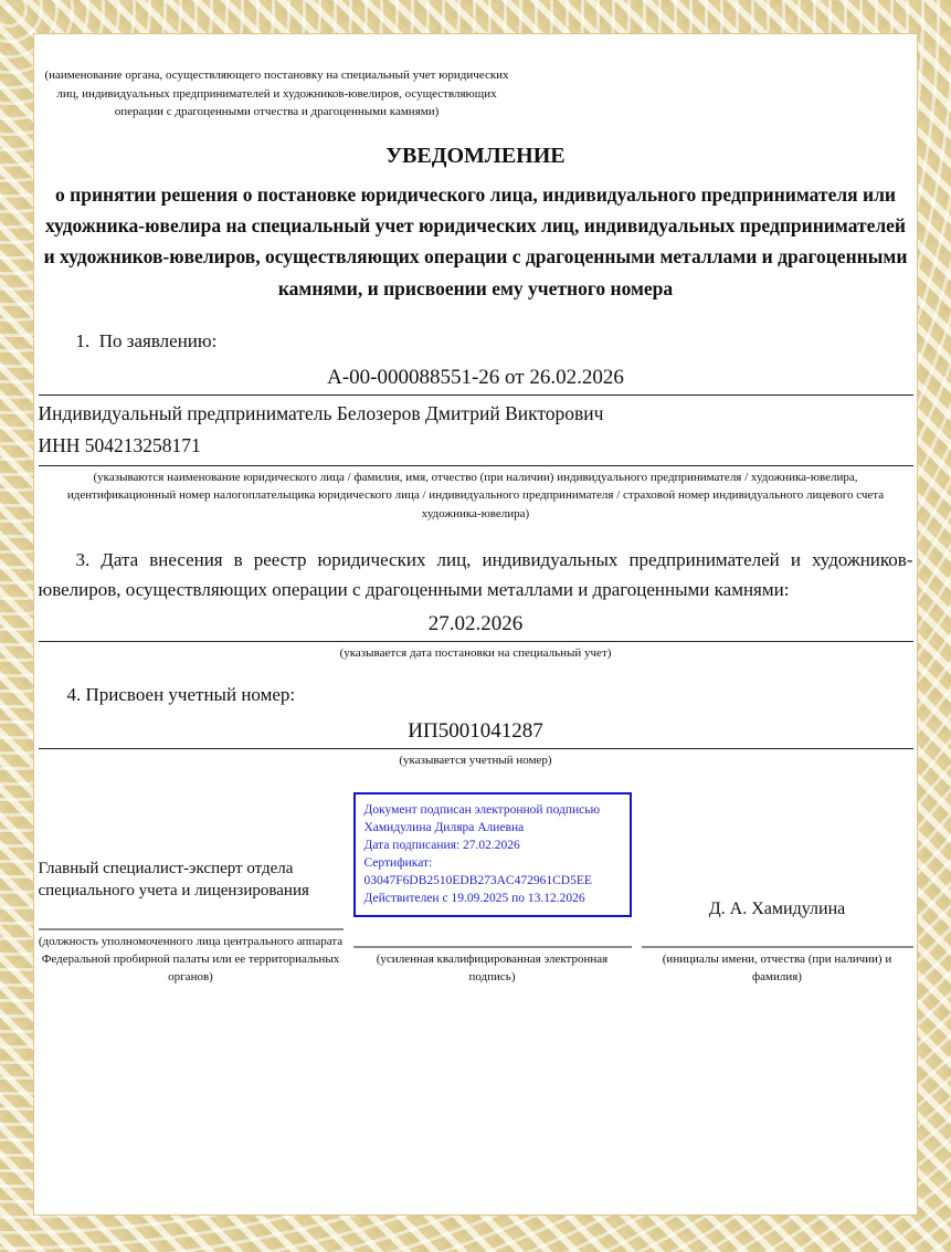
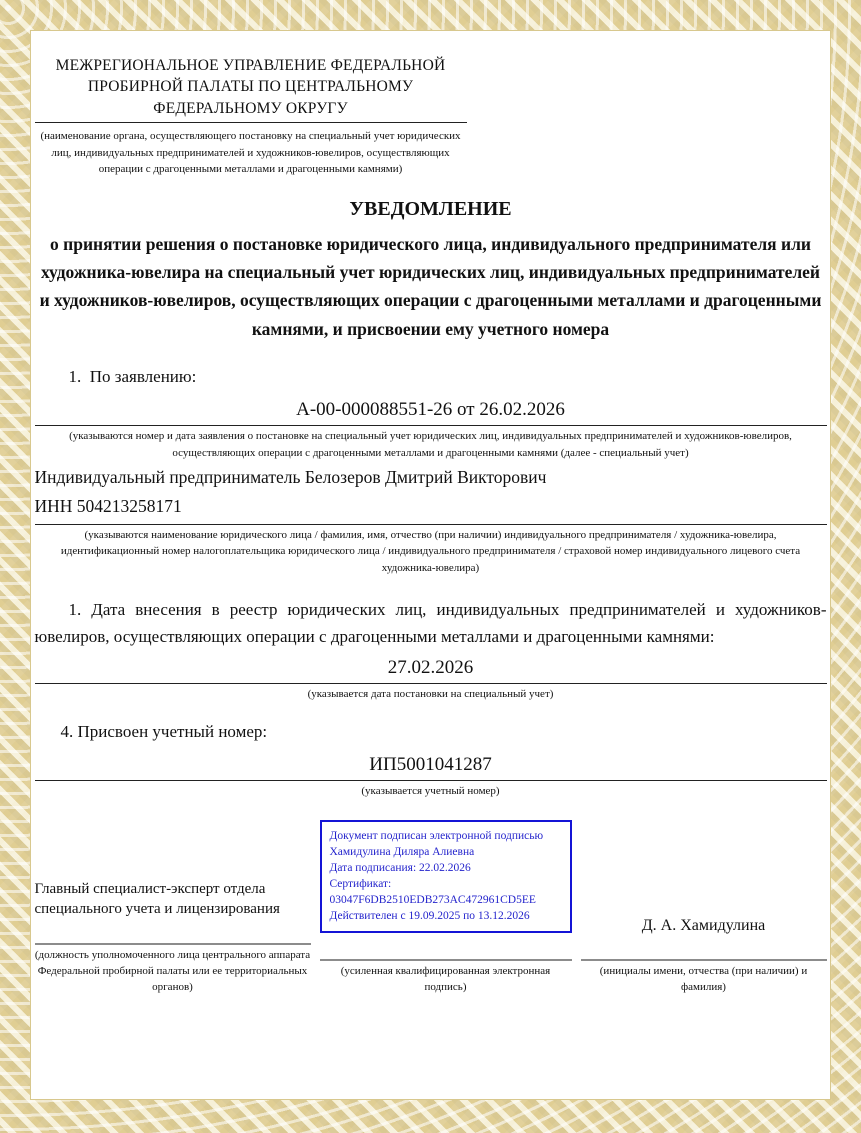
+ МЕЖРЕГИОНАЛЬНОЕ УПРАВЛЕНИЕ ФЕДЕРАЛЬНОЙ ПРОБИРНОЙ ПАЛАТЫ ПО ЦЕНТРАЛЬНОМУ ФЕДЕРАЛЬНОМУ ОКРУГУ
- (наименование органа, осуществляющего постановку на специальный учет юридических лиц, индивидуальных предпринимателей и художников-ювелиров, осуществляющих операции с драгоценными отчества и драгоценными камнями)
+ (наименование органа, осуществляющего постановку на специальный учет юридических лиц, индивидуальных предпринимателей и художников-ювелиров, осуществляющих операции с драгоценными металлами и драгоценными камнями)
  УВЕДОМЛЕНИЕ
  о принятии решения о постановке юридического лица, индивидуального предпринимателя или художника-ювелира на специальный учет юридических лиц, индивидуальных предпринимателей и художников-ювелиров, осуществляющих операции с драгоценными металлами и драгоценными камнями, и присвоении ему учетного номера
  1. По заявлению:
  А-00-000088551-26 от 26.02.2026
+ (указываются номер и дата заявления о постановке на специальный учет юридических лиц, индивидуальных предпринимателей и художников-ювелиров, осуществляющих операции с драгоценными металлами и драгоценными камнями (далее - специальный учет)
  Индивидуальный предприниматель Белозеров Дмитрий Викторович
  ИНН 504213258171
  (указываются наименование юридического лица / фамилия, имя, отчество (при наличии) индивидуального предпринимателя / художника-ювелира, идентификационный номер налогоплательщика юридического лица / индивидуального предпринимателя / страховой номер индивидуального лицевого счета художника-ювелира)
- 3. Дата внесения в реестр юридических лиц, индивидуальных предпринимателей и художников-ювелиров, осуществляющих операции с драгоценными металлами и драгоценными камнями:
+ 1. Дата внесения в реестр юридических лиц, индивидуальных предпринимателей и художников-ювелиров, осуществляющих операции с драгоценными металлами и драгоценными камнями:
  27.02.2026
  (указывается дата постановки на специальный учет)
  4. Присвоен учетный номер:
  ИП5001041287
  (указывается учетный номер)
  Главный специалист-эксперт отдела специального учета и лицензирования
  (должность уполномоченного лица центрального аппарата Федеральной пробирной палаты или ее территориальных органов)
  Документ подписан электронной подписью
  Хамидулина Диляра Алиевна
- Дата подписания: 27.02.2026
+ Дата подписания: 22.02.2026
  Сертификат:
  03047F6DB2510EDB273AC472961CD5EE
  Действителен с 19.09.2025 по 13.12.2026
  (усиленная квалифицированная электронная подпись)
  Д. А. Хамидулина
  (инициалы имени, отчества (при наличии) и фамилия)
